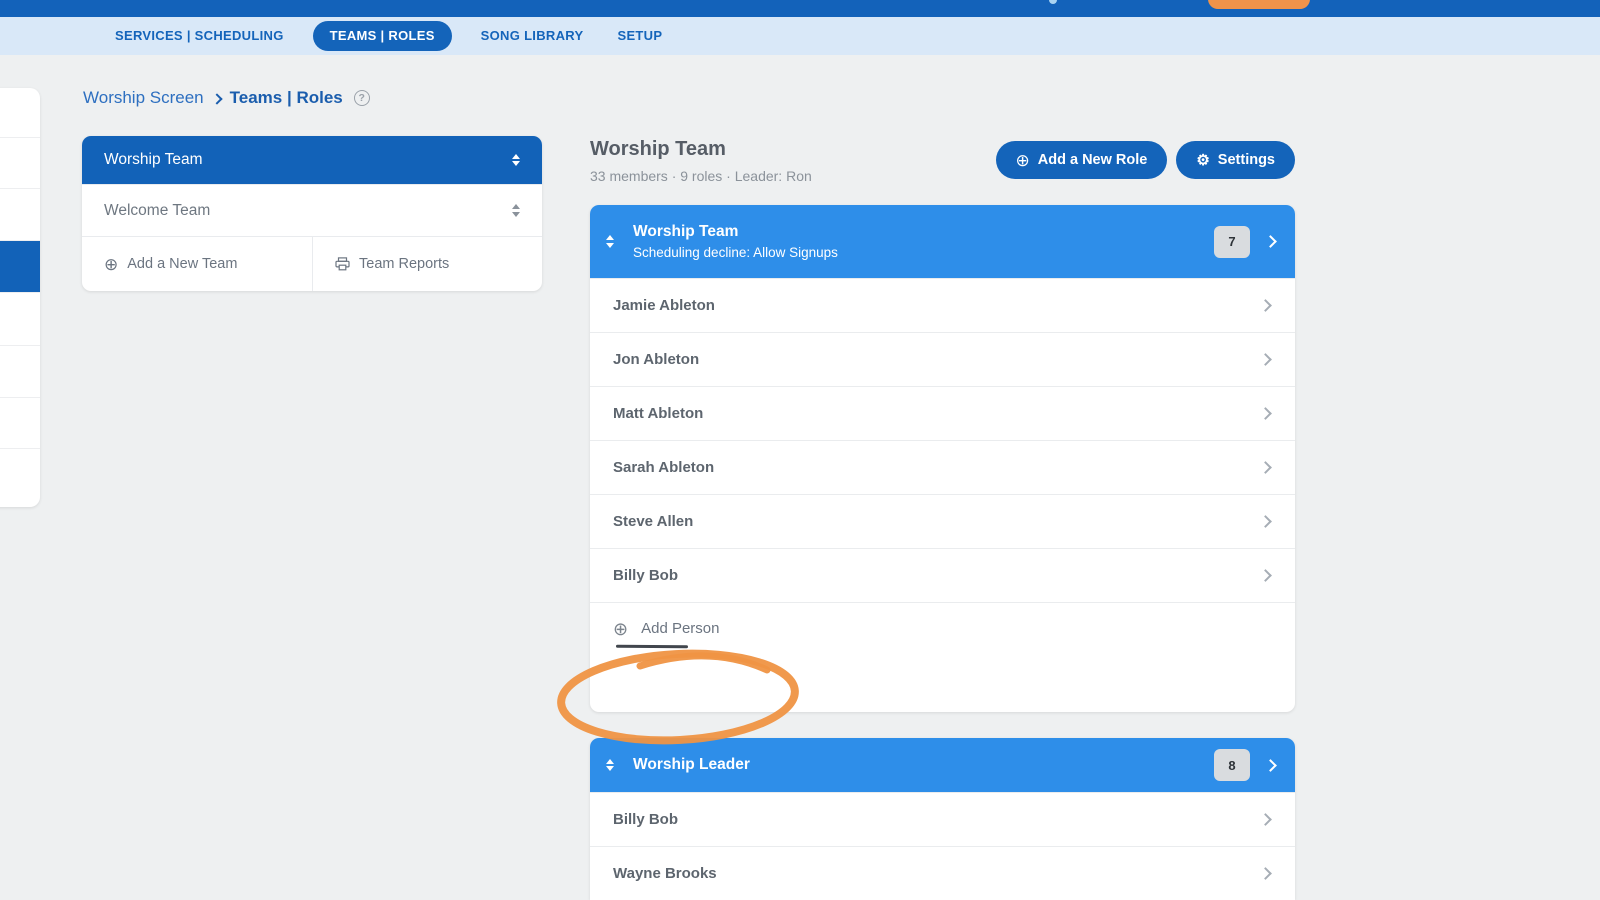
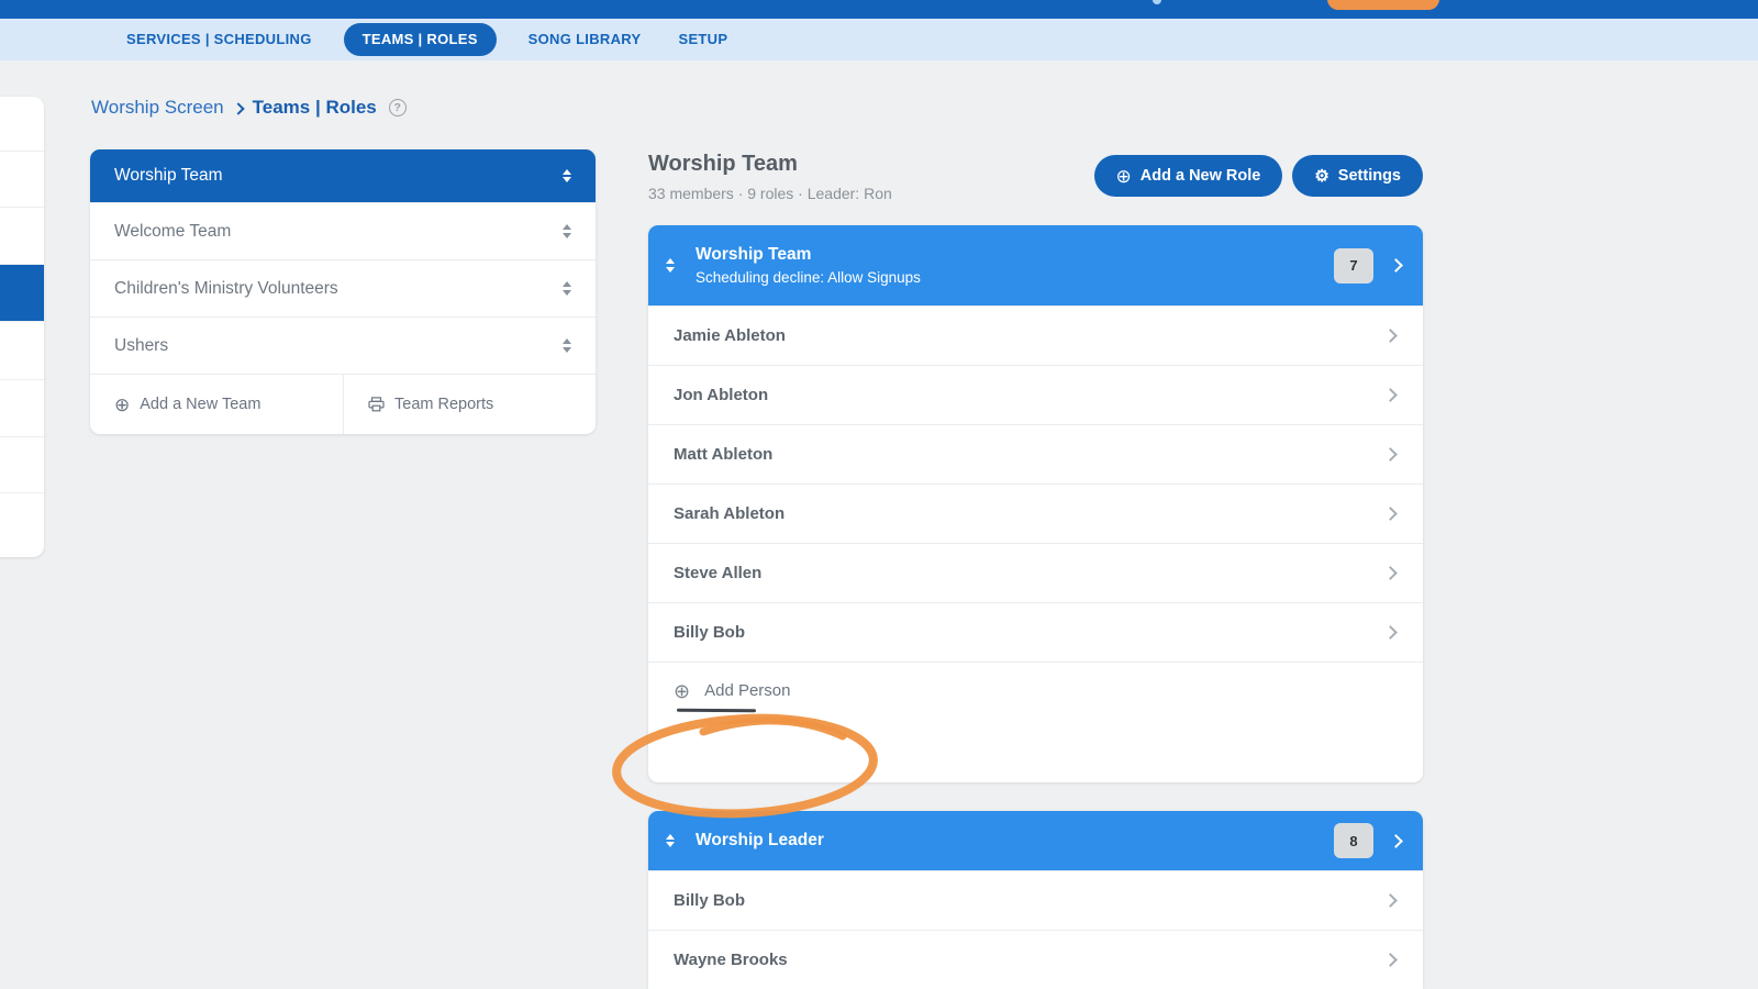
  SERVICES | SCHEDULING
  TEAMS | ROLES
  SONG LIBRARY
  SETUP
  Worship Screen
  Teams | Roles
  ?
  Worship Team
  Welcome Team
+ Children's Ministry Volunteers
+ Ushers
  ⊕
  Add a New Team
  Team Reports
  Worship Team
  33 members · 9 roles · Leader: Ron
  ⊕
  Add a New Role
  ⚙
  Settings
  Worship Team
  Scheduling decline: Allow Signups
  7
  Jamie Ableton
  Jon Ableton
  Matt Ableton
  Sarah Ableton
  Steve Allen
  Billy Bob
  ⊕
  Add Person
  Worship Leader
  8
  Billy Bob
  Wayne Brooks
